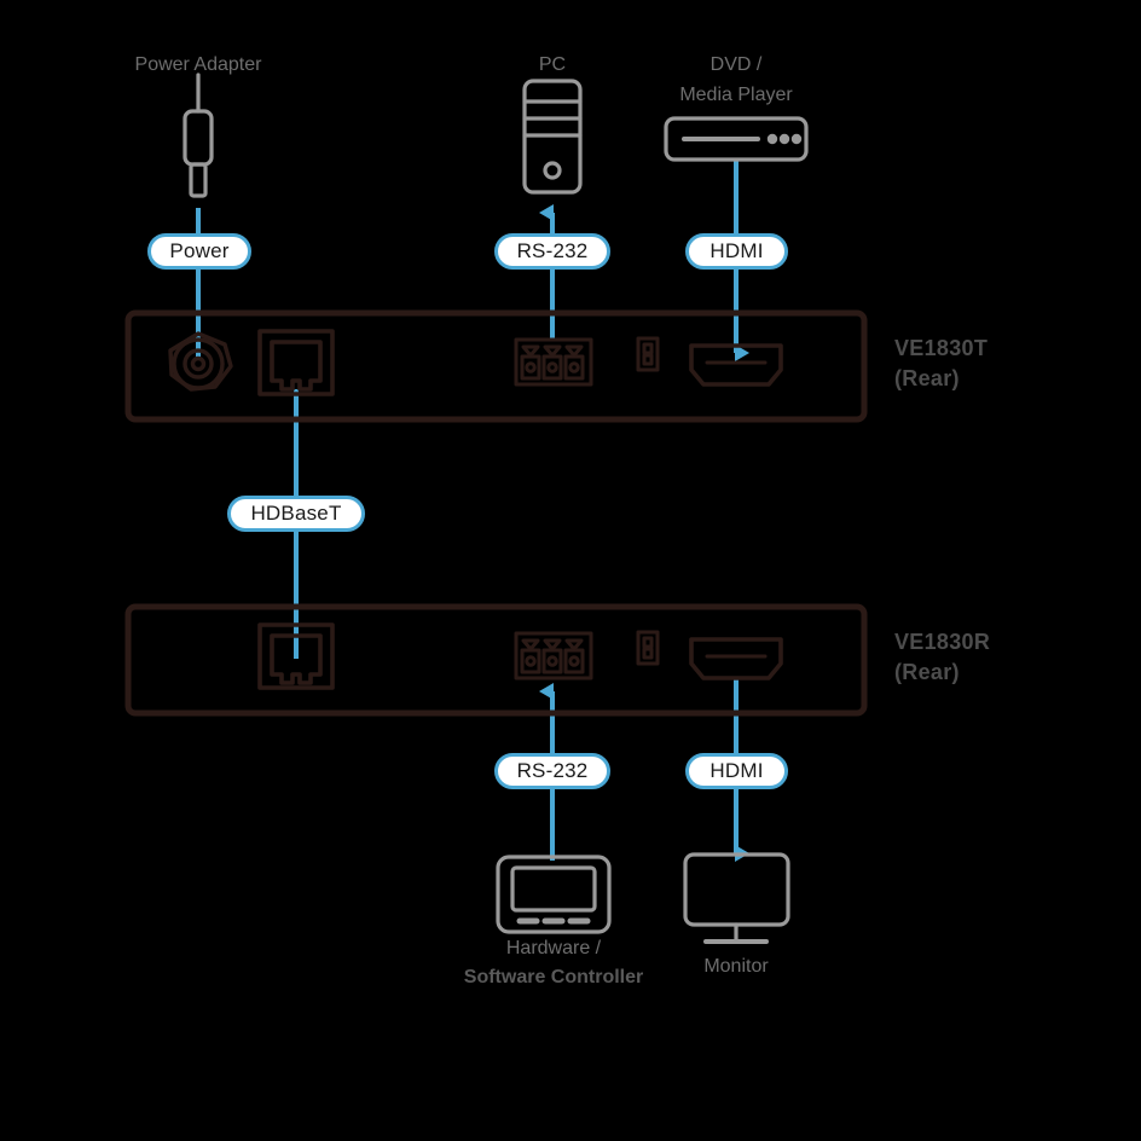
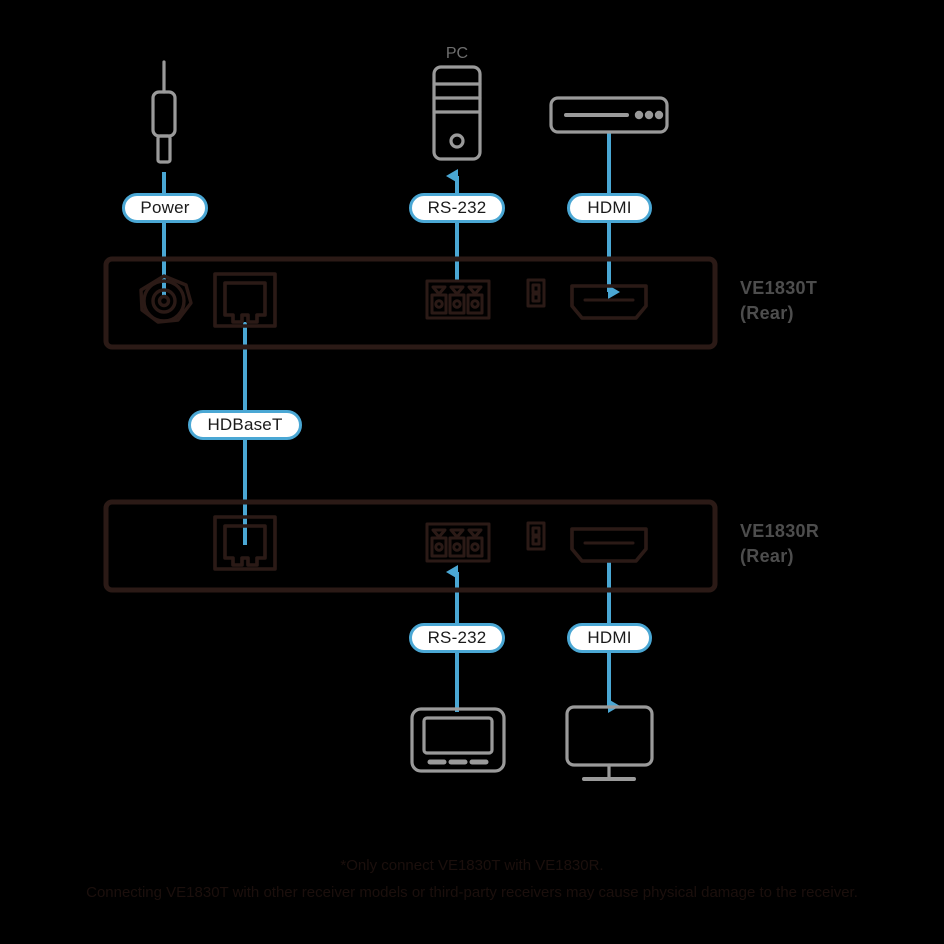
- Power Adapter
  PC
- DVD /
- Media Player
- Hardware /
- Software Controller
- Monitor
  VE1830T
  (Rear)
  VE1830R
  (Rear)
  Power
  RS-232
  HDMI
  HDBaseT
  RS-232
  HDMI
+ *Only connect VE1830T with VE1830R.
+ Connecting VE1830T with other receiver models or third-party receivers may cause physical damage to the receiver.
